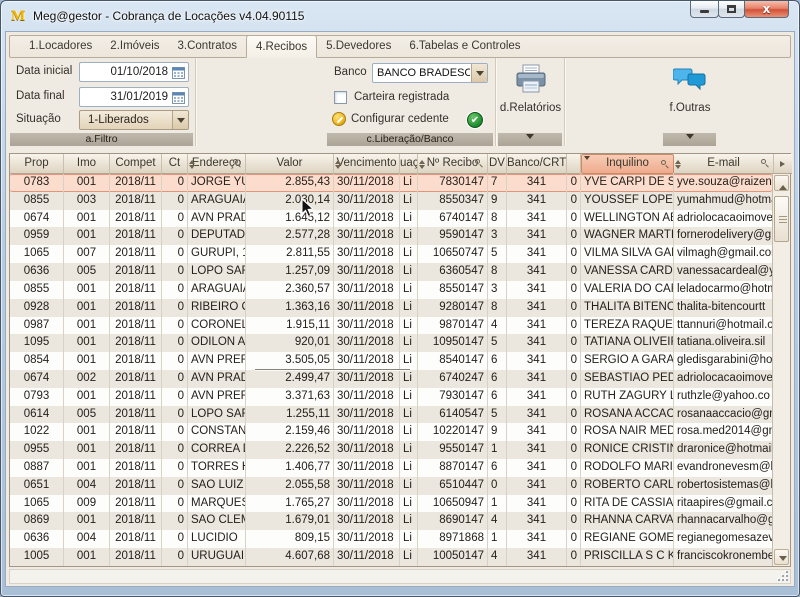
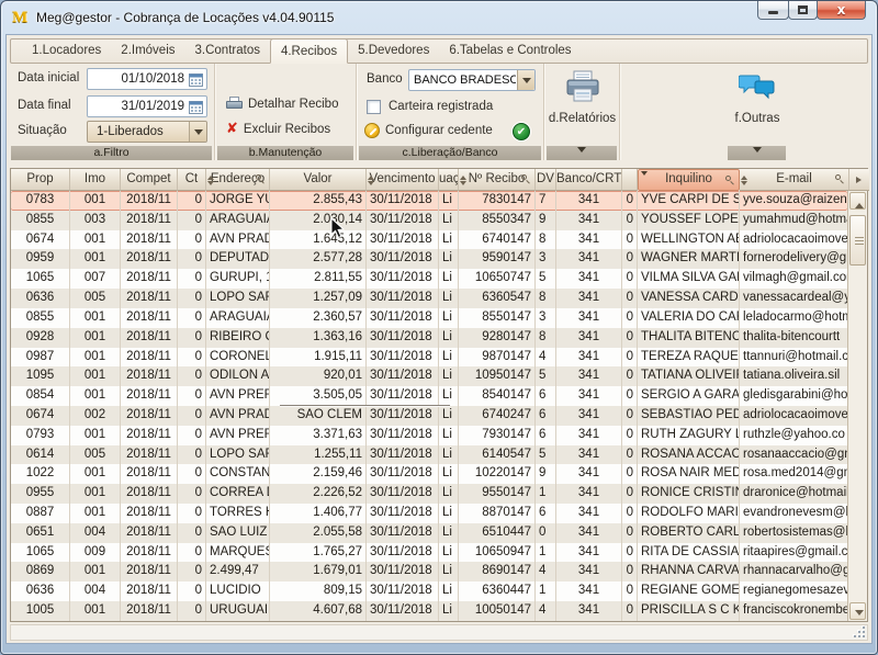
  M
  Meg@gestor - Cobrança de Locações v4.04.90115
  x
  1.Locadores
  2.Imóveis
  3.Contratos
  4.Recibos
  5.Devedores
  6.Tabelas e Controles
  Data inicial
  01/10/2018
  Data final
  31/01/2019
  Situação
  1-Liberados
  a.Filtro
+ Detalhar Recibo
+ ✘
+ Excluir Recibos
+ b.Manutenção
  Banco
  BANCO BRADESC
  Carteira registrada
  Configurar cedente
  ✔
  c.Liberação/Banco
  d.Relatórios
  f.Outras
  Prop
  Imo
  Compet
  Ct
  Endereç
  Valor
  Vencimento
  uaç
  Nº Recibo
  DV
  Banco/CRT
  Inquilino
  E-mail
  0783
  001
  2018/11
  0
  JORGE YU
  2.855,43
  30/11/2018
  Li
  7830147
  7
  341
  0
  YVE CARPI DE S
  yve.souza@raizen
  0855
  003
  2018/11
  0
  ARAGUAI
  2.030,14
  30/11/2018
  Li
  8550347
  9
  341
  0
  YOUSSEF LOPE
  yumahmud@hotm
  0674
  001
  2018/11
  0
  AVN PRAD
  1.645,12
  30/11/2018
  Li
  6740147
  8
  341
  0
  WELLINGTON AB
  adriolocacaoimove
  0959
  001
  2018/11
  0
  DEPUTAD
  2.577,28
  30/11/2018
  Li
  9590147
  3
  341
  0
  WAGNER MARTI
  fornerodelivery@g
  1065
  007
  2018/11
  0
  GURUPI, 1
  2.811,55
  30/11/2018
  Li
  10650747
  5
  341
  0
  VILMA SILVA GA
  vilmagh@gmail.co
  0636
  005
  2018/11
  0
  LOPO SAR
  1.257,09
  30/11/2018
  Li
  6360547
  8
  341
  0
  VANESSA CARD
  vanessacardeal@
  0855
  001
  2018/11
  0
  ARAGUAI
  2.360,57
  30/11/2018
  Li
  8550147
  3
  341
  0
  VALERIA DO CA
  leladocarmo@hot
  0928
  001
  2018/11
  0
  RIBEIRO C
  1.363,16
  30/11/2018
  Li
  9280147
  8
  341
  0
  THALITA BITENC
  thalita-bitencourtt
  0987
  001
  2018/11
  0
  CORONEL
  1.915,11
  30/11/2018
  Li
  9870147
  4
  341
  0
  TEREZA RAQUE
  ttannuri@hotmail.c
  1095
  001
  2018/11
  0
  ODILON A
  920,01
  30/11/2018
  Li
  10950147
  5
  341
  0
  TATIANA OLIVEI
  tatiana.oliveira.sil
  0854
  001
  2018/11
  0
  AVN PREF
  3.505,05
  30/11/2018
  Li
  8540147
  6
  341
  0
  SERGIO A GARA
  gledisgarabini@ho
  0674
  002
  2018/11
  0
  AVN PRAD
- 2.499,47
+ SAO CLEM
  30/11/2018
  Li
  6740247
  6
  341
  0
  SEBASTIAO PED
  adriolocacaoimove
  0793
  001
  2018/11
  0
  AVN PREF
  3.371,63
  30/11/2018
  Li
  7930147
  6
  341
  0
  RUTH ZAGURY L
  ruthzle@yahoo.co
  0614
  005
  2018/11
  0
  LOPO SAR
  1.255,11
  30/11/2018
  Li
  6140547
  5
  341
  0
  ROSANA ACCAC
  rosanaaccacio@g
  1022
  001
  2018/11
  0
  CONSTAN
  2.159,46
  30/11/2018
  Li
  10220147
  9
  341
  0
  ROSA NAIR MED
  rosa.med2014@g
  0955
  001
  2018/11
  0
  CORREA
  2.226,52
  30/11/2018
  Li
  9550147
  1
  341
  0
  RONICE CRISTIN
  draronice@hotmai
  0887
  001
  2018/11
  0
  TORRES
  1.406,77
  30/11/2018
  Li
  8870147
  6
  341
  0
  RODOLFO MARI
  evandronevesm@
  0651
  004
  2018/11
  0
  SAO LUIZ
  2.055,58
  30/11/2018
  Li
  6510447
  0
  341
  0
  ROBERTO CARL
  robertosistemas@
  1065
  009
  2018/11
  0
  MARQUES
  1.765,27
  30/11/2018
  Li
  10650947
  1
  341
  0
  RITA DE CASSIA
  ritaapires@gmail.c
  0869
  001
  2018/11
  0
- SAO CLEM
+ 2.499,47
  1.679,01
  30/11/2018
  Li
  8690147
  4
  341
  0
  RHANNA CARVA
  rhannacarvalho@
  0636
  004
  2018/11
  0
  LUCIDIO
  809,15
  30/11/2018
  Li
- 8971868
+ 6360447
  1
  341
  0
  REGIANE GOME
  regianegomesaze
  1005
  001
  2018/11
  0
  URUGUAI.
  4.607,68
  30/11/2018
  Li
  10050147
  4
  341
  0
  PRISCILLA S C K
  franciscokronembe
